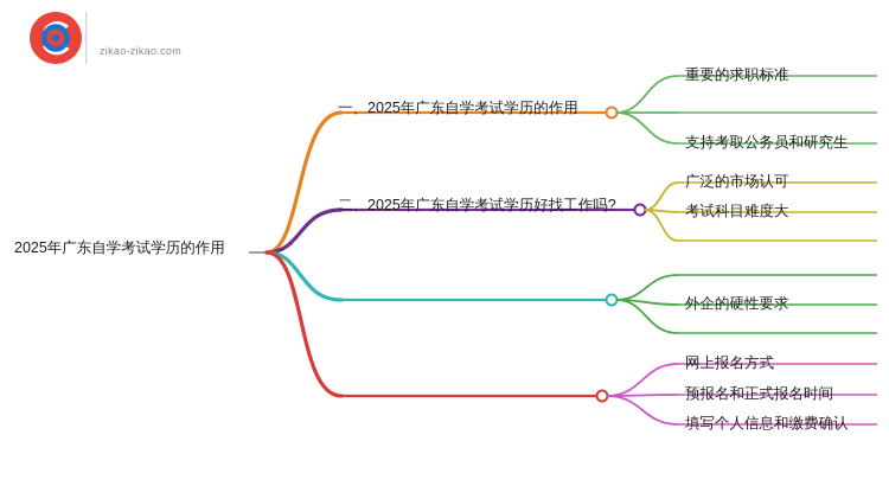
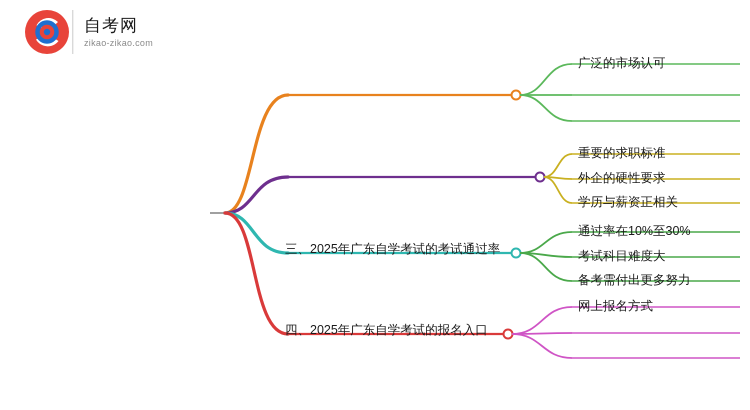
+ 自考网
  zikao-zikao.com
- 2025年广东自学考试学历的作用
- 一、2025年广东自学考试学历的作用
- 重要的求职标准
+ 广泛的市场认可
- 支持考取公务员和研究生
- 二、2025年广东自学考试学历好找工作吗?
- 广泛的市场认可
+ 重要的求职标准
- 考试科目难度大
+ 外企的硬性要求
+ 学历与薪资正相关
+ 三、2025年广东自学考试的考试通过率
+ 通过率在10%至30%
- 外企的硬性要求
+ 考试科目难度大
+ 备考需付出更多努力
+ 四、2025年广东自学考试的报名入口
  网上报名方式
- 预报名和正式报名时间
- 填写个人信息和缴费确认
